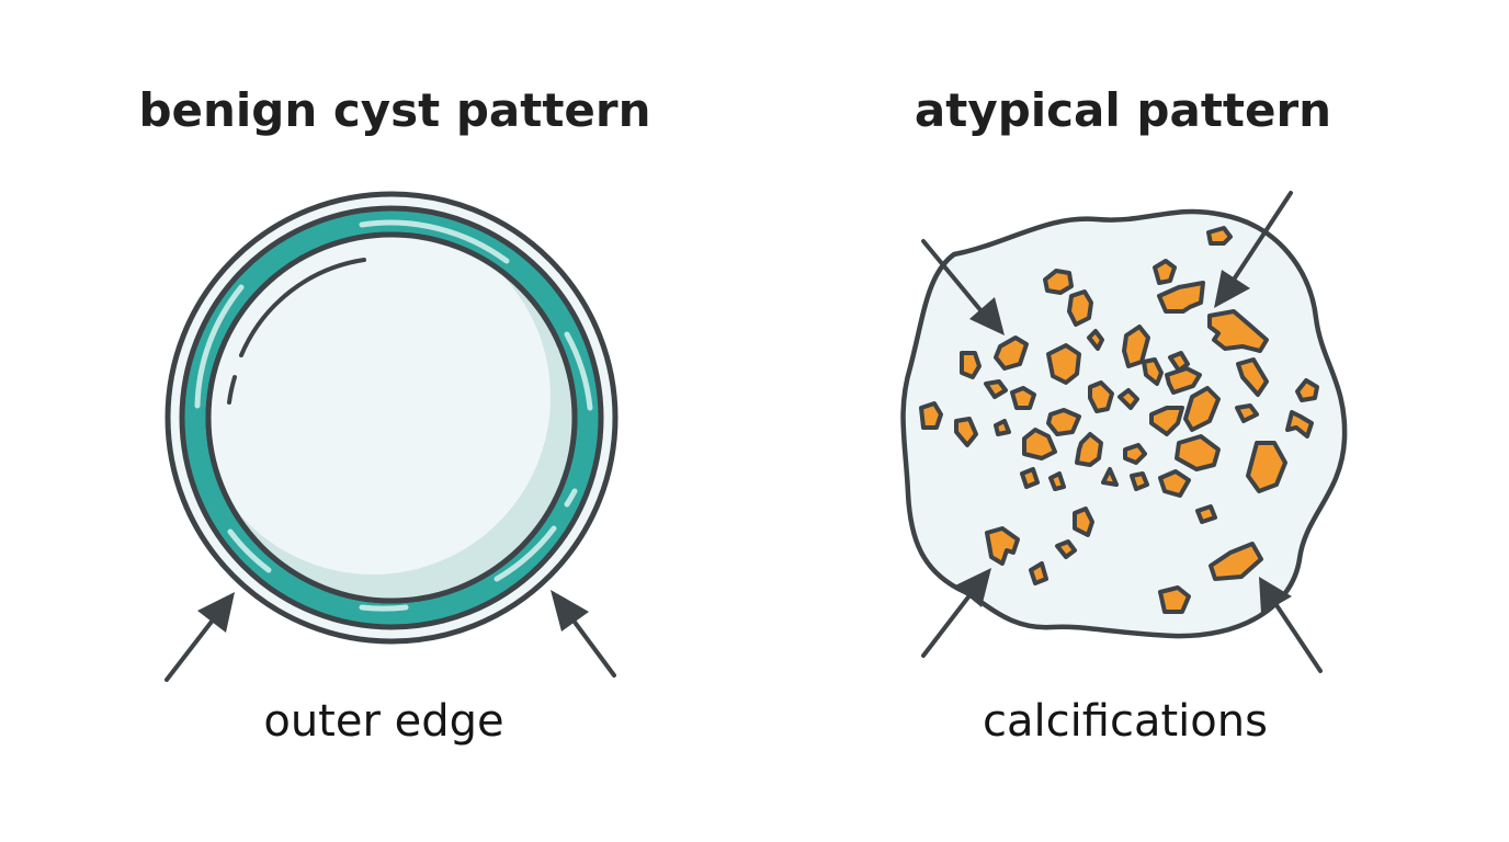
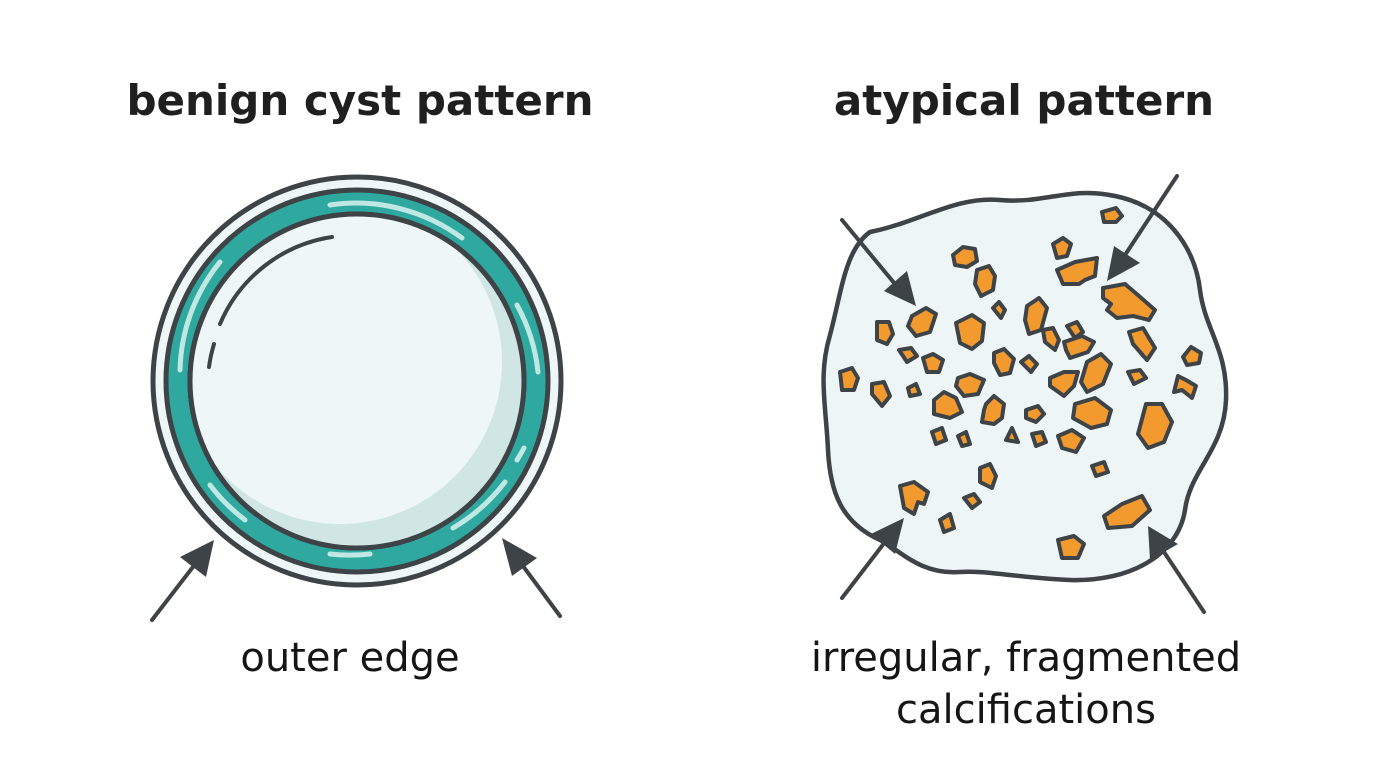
  benign cyst pattern
  atypical pattern
  outer edge
+ irregular, fragmented
  calcifications
